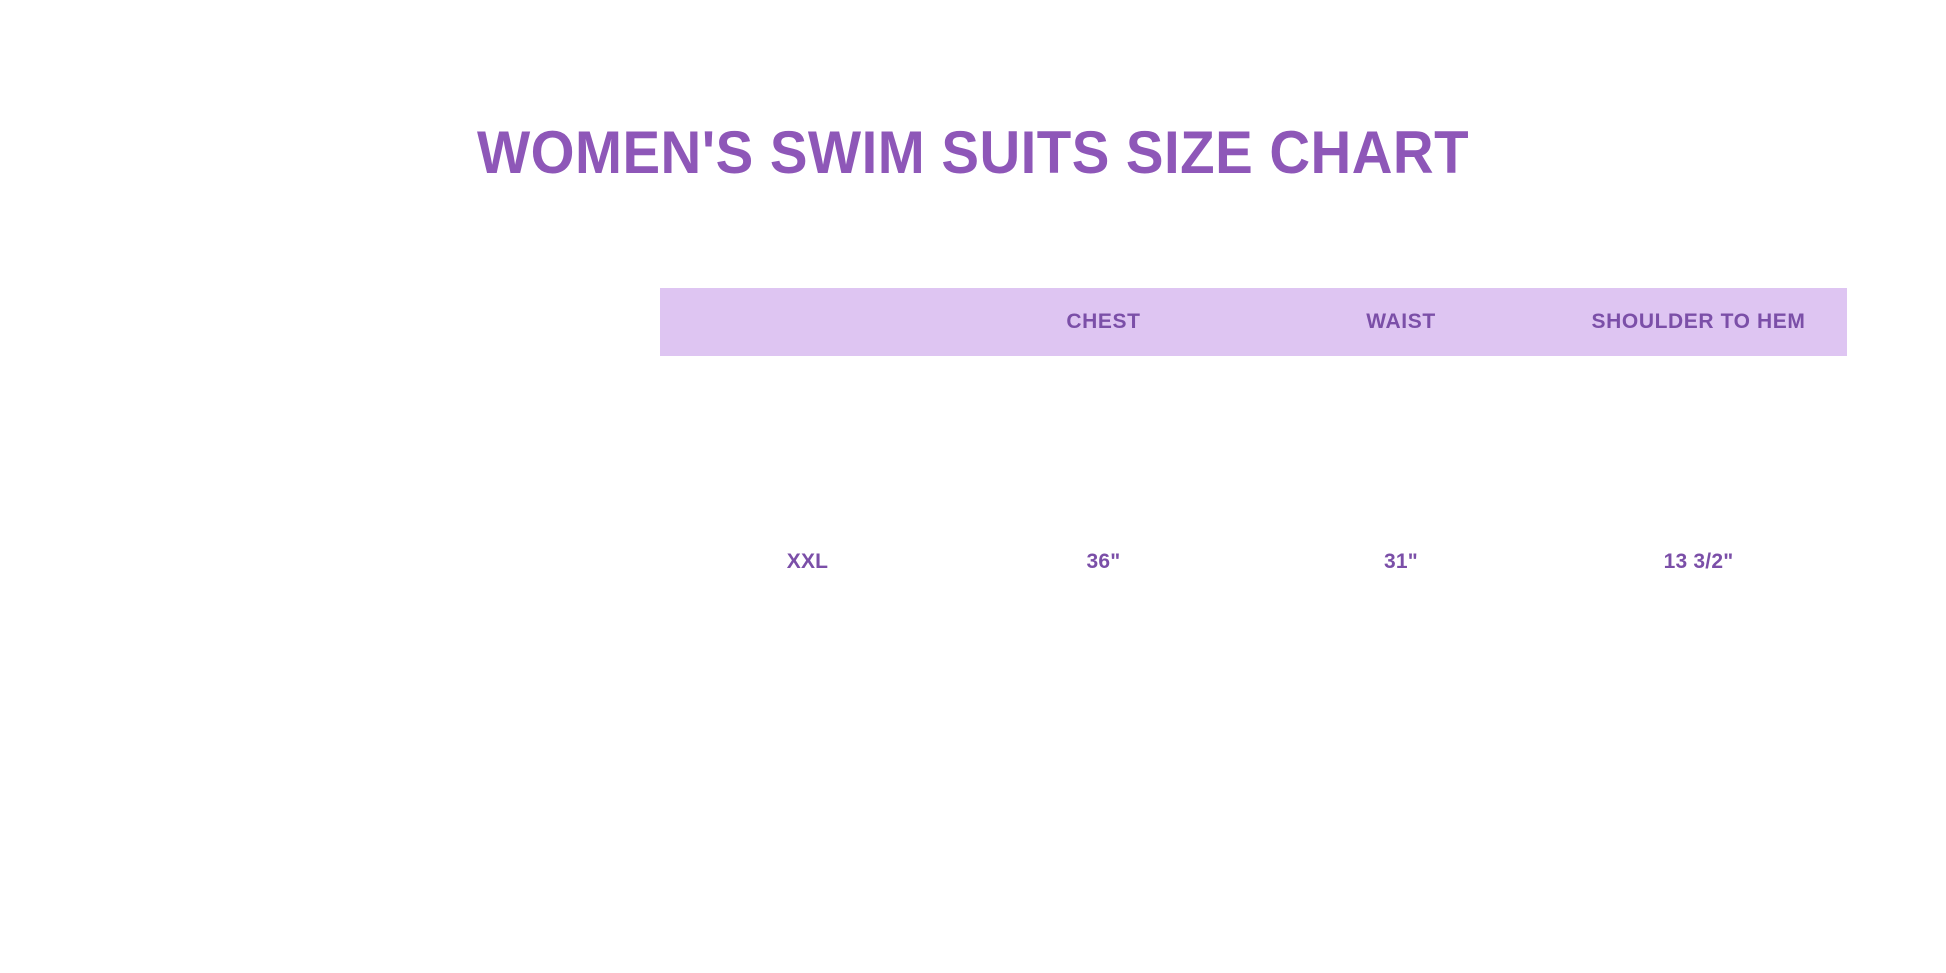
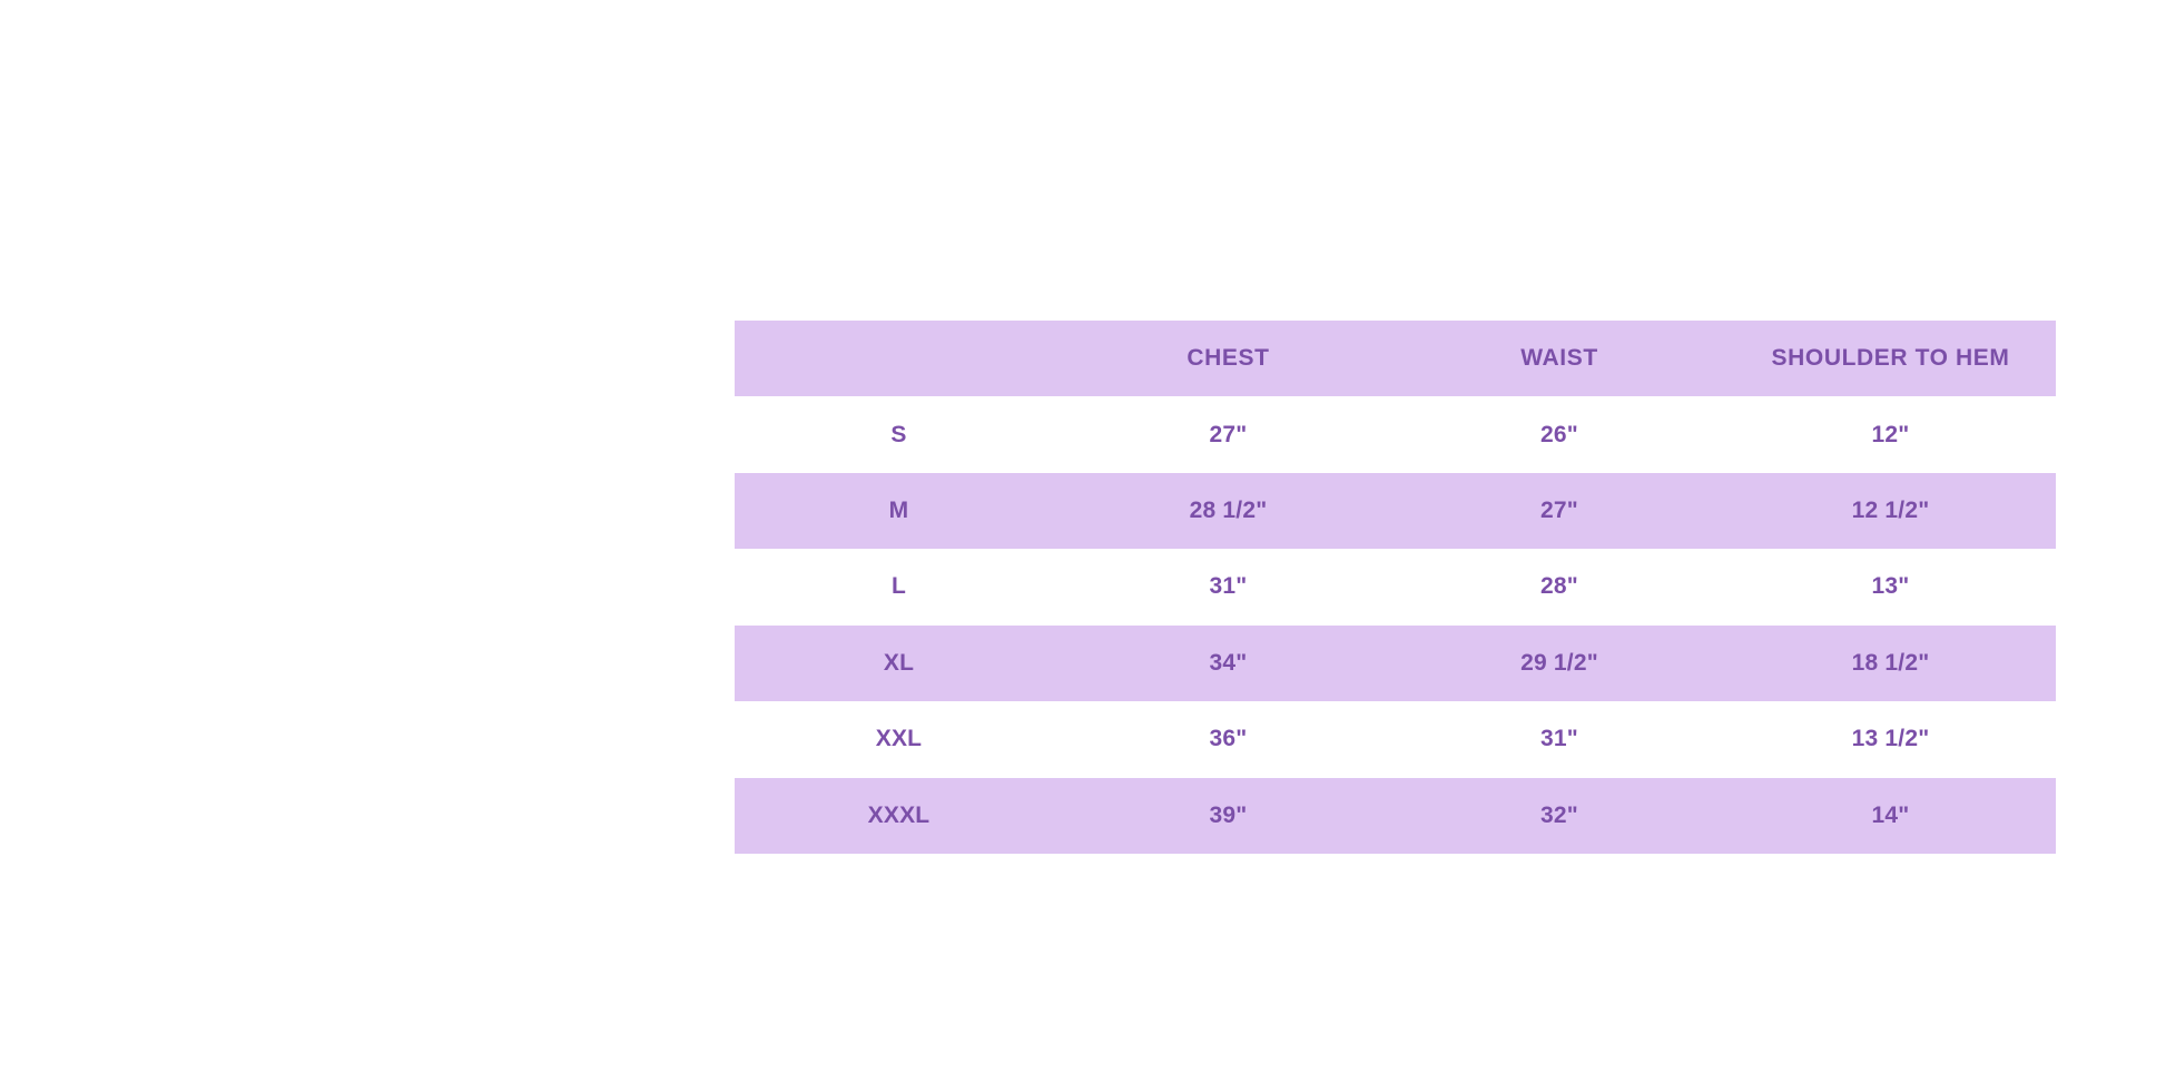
- WOMEN'S SWIM SUITS SIZE CHART
  	CHEST	WAIST	SHOULDER TO HEM
+ S	27"	26"	12"
+ M	28 1/2"	27"	12 1/2"
+ L	31"	28"	13"
+ XL	34"	29 1/2"	18 1/2"
- XXL	36"	31"	13 3/2"
+ XXL	36"	31"	13 1/2"
+ XXXL	39"	32"	14"
